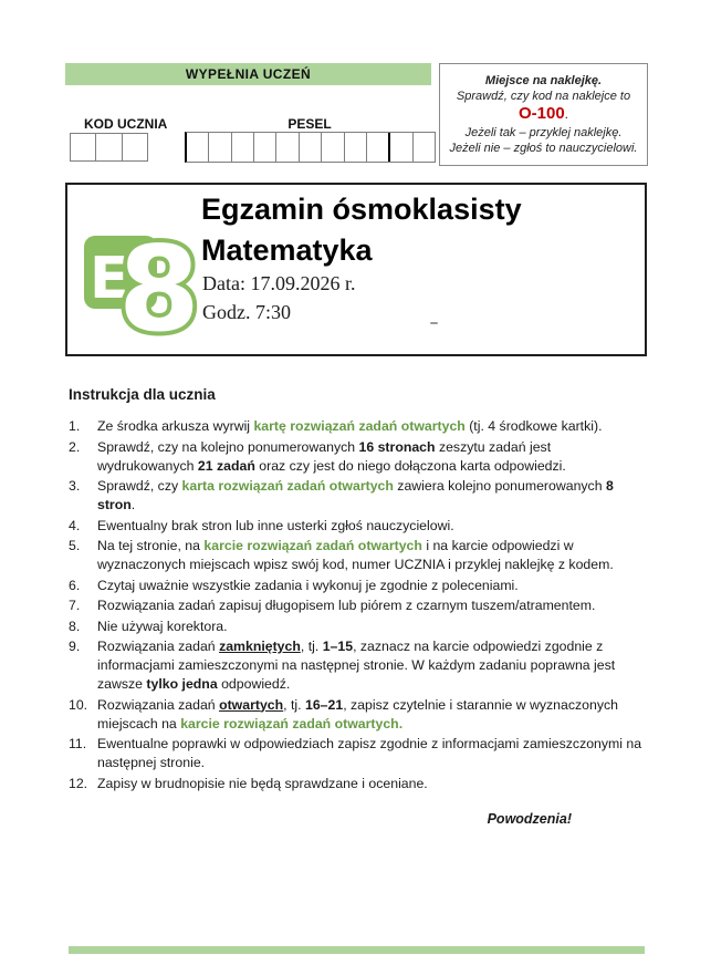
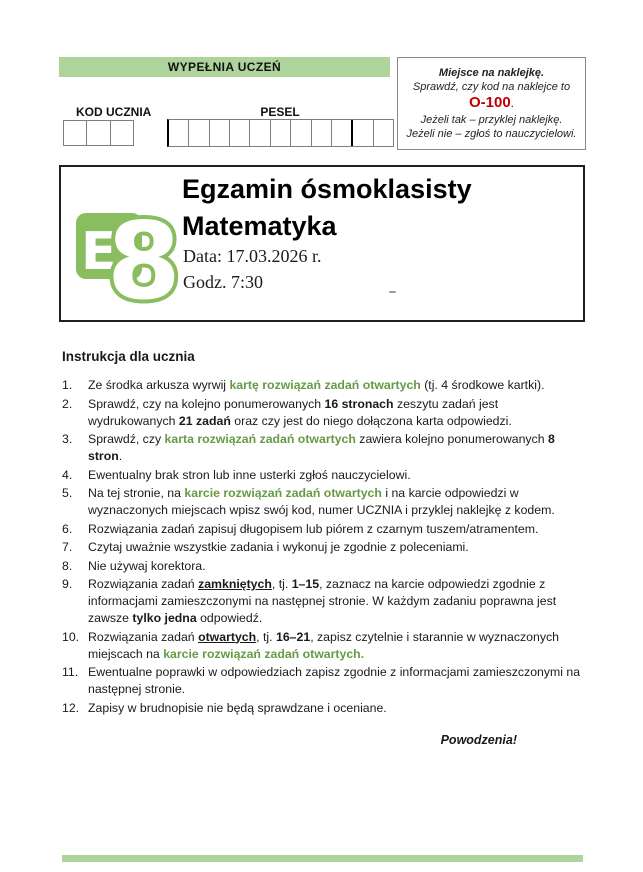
  WYPEŁNIA UCZEŃ
  Miejsce na naklejkę.
  Sprawdź, czy kod na naklejce to
  O-100.
  Jeżeli tak – przyklej naklejkę.
  Jeżeli nie – zgłoś to nauczycielowi.
  KOD UCZNIA
  PESEL
  E
  8
  Egzamin ósmoklasisty
  Matematyka
- Data: 17.09.2026 r.
+ Data: 17.03.2026 r.
  Godz. 7:30
  Instrukcja dla ucznia
  1.
  Ze środka arkusza wyrwij kartę rozwiązań zadań otwartych (tj. 4 środkowe kartki).
  2.
  Sprawdź, czy na kolejno ponumerowanych 16 stronach zeszytu zadań jest wydrukowanych 21 zadań oraz czy jest do niego dołączona karta odpowiedzi.
  3.
  Sprawdź, czy karta rozwiązań zadań otwartych zawiera kolejno ponumerowanych 8 stron.
  4.
  Ewentualny brak stron lub inne usterki zgłoś nauczycielowi.
  5.
  Na tej stronie, na karcie rozwiązań zadań otwartych i na karcie odpowiedzi w wyznaczonych miejscach wpisz swój kod, numer UCZNIA i przyklej naklejkę z kodem.
  6.
- Czytaj uważnie wszystkie zadania i wykonuj je zgodnie z poleceniami.
+ Rozwiązania zadań zapisuj długopisem lub piórem z czarnym tuszem/atramentem.
  7.
- Rozwiązania zadań zapisuj długopisem lub piórem z czarnym tuszem/atramentem.
+ Czytaj uważnie wszystkie zadania i wykonuj je zgodnie z poleceniami.
  8.
  Nie używaj korektora.
  9.
  Rozwiązania zadań zamkniętych, tj. 1–15, zaznacz na karcie odpowiedzi zgodnie z informacjami zamieszczonymi na następnej stronie. W każdym zadaniu poprawna jest zawsze tylko jedna odpowiedź.
  10.
  Rozwiązania zadań otwartych, tj. 16–21, zapisz czytelnie i starannie w wyznaczonych miejscach na karcie rozwiązań zadań otwartych.
  11.
  Ewentualne poprawki w odpowiedziach zapisz zgodnie z informacjami zamieszczonymi na następnej stronie.
  12.
  Zapisy w brudnopisie nie będą sprawdzane i oceniane.
  Powodzenia!
